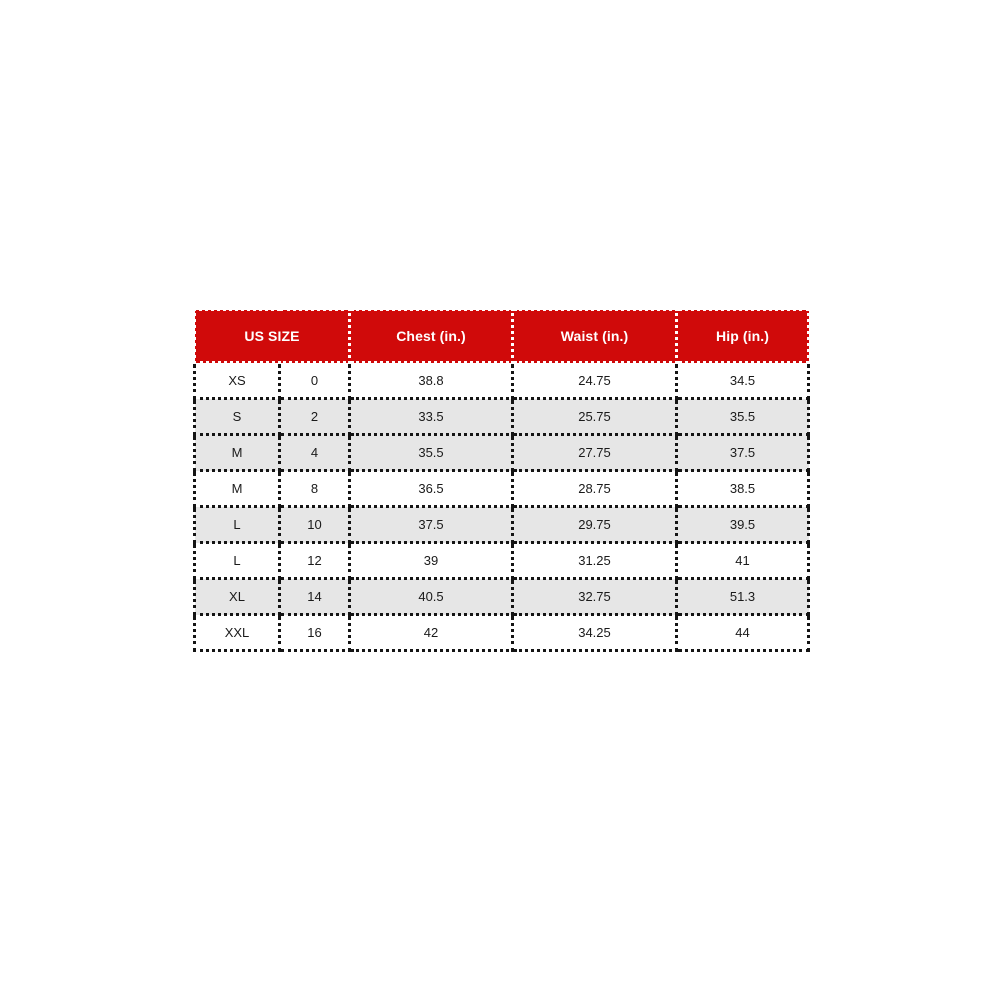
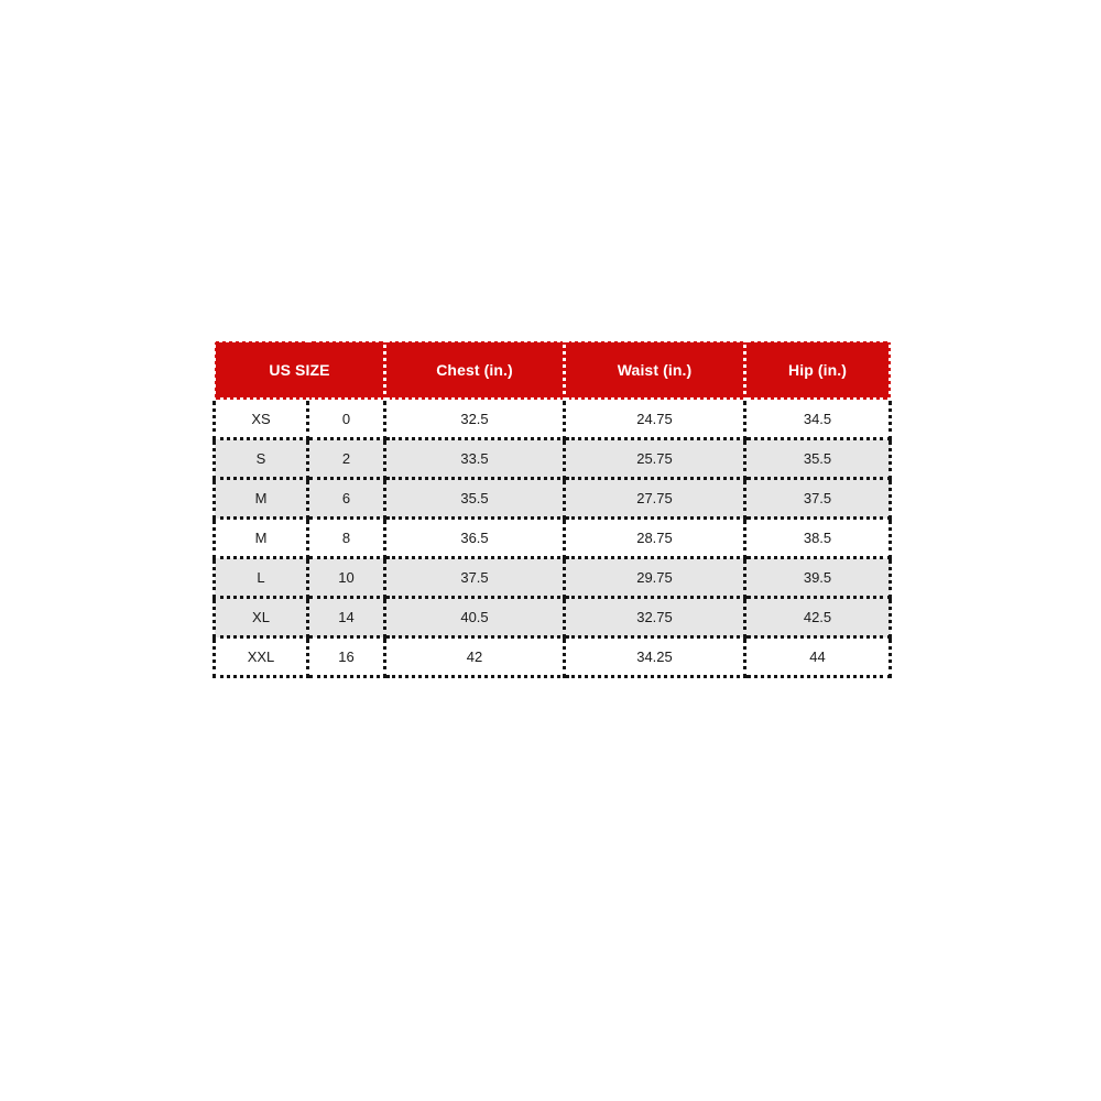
  US SIZE	Chest (in.)	Waist (in.)	Hip (in.)
- XS	0	38.8	24.75	34.5
+ XS	0	32.5	24.75	34.5
  S	2	33.5	25.75	35.5
- M	4	35.5	27.75	37.5
+ M	6	35.5	27.75	37.5
  M	8	36.5	28.75	38.5
  L	10	37.5	29.75	39.5
- L	12	39	31.25	41
- XL	14	40.5	32.75	51.3
+ XL	14	40.5	32.75	42.5
  XXL	16	42	34.25	44
